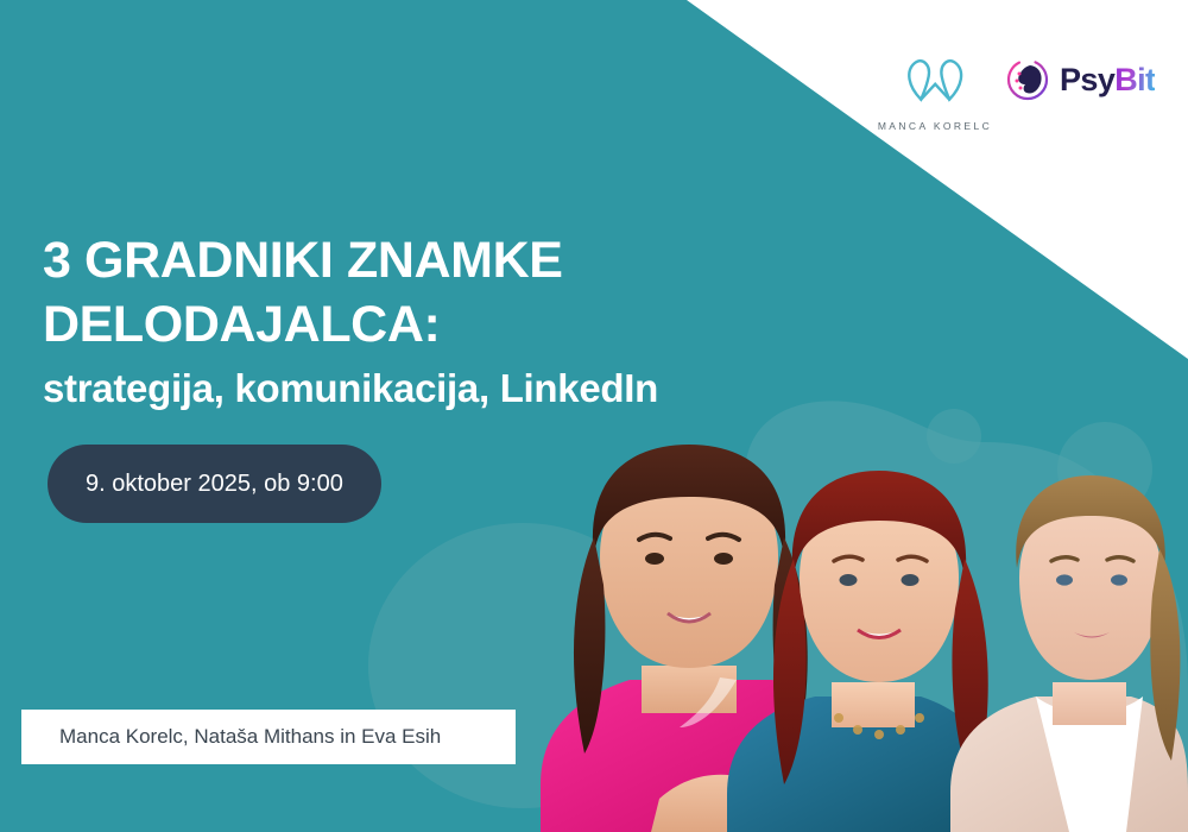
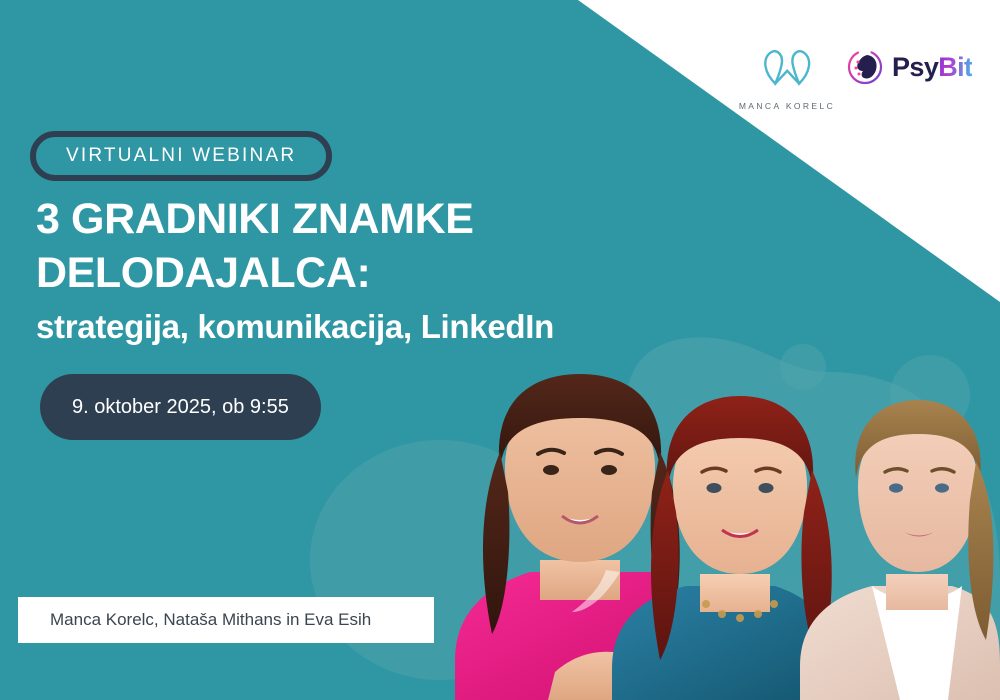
  MANCA KORELC
  PsyBit
+ VIRTUALNI WEBINAR
  3 GRADNIKI ZNAMKE
  DELODAJALCA:
  strategija, komunikacija, LinkedIn
- 9. oktober 2025, ob 9:00
+ 9. oktober 2025, ob 9:55
  Manca Korelc, Nataša Mithans in Eva Esih
